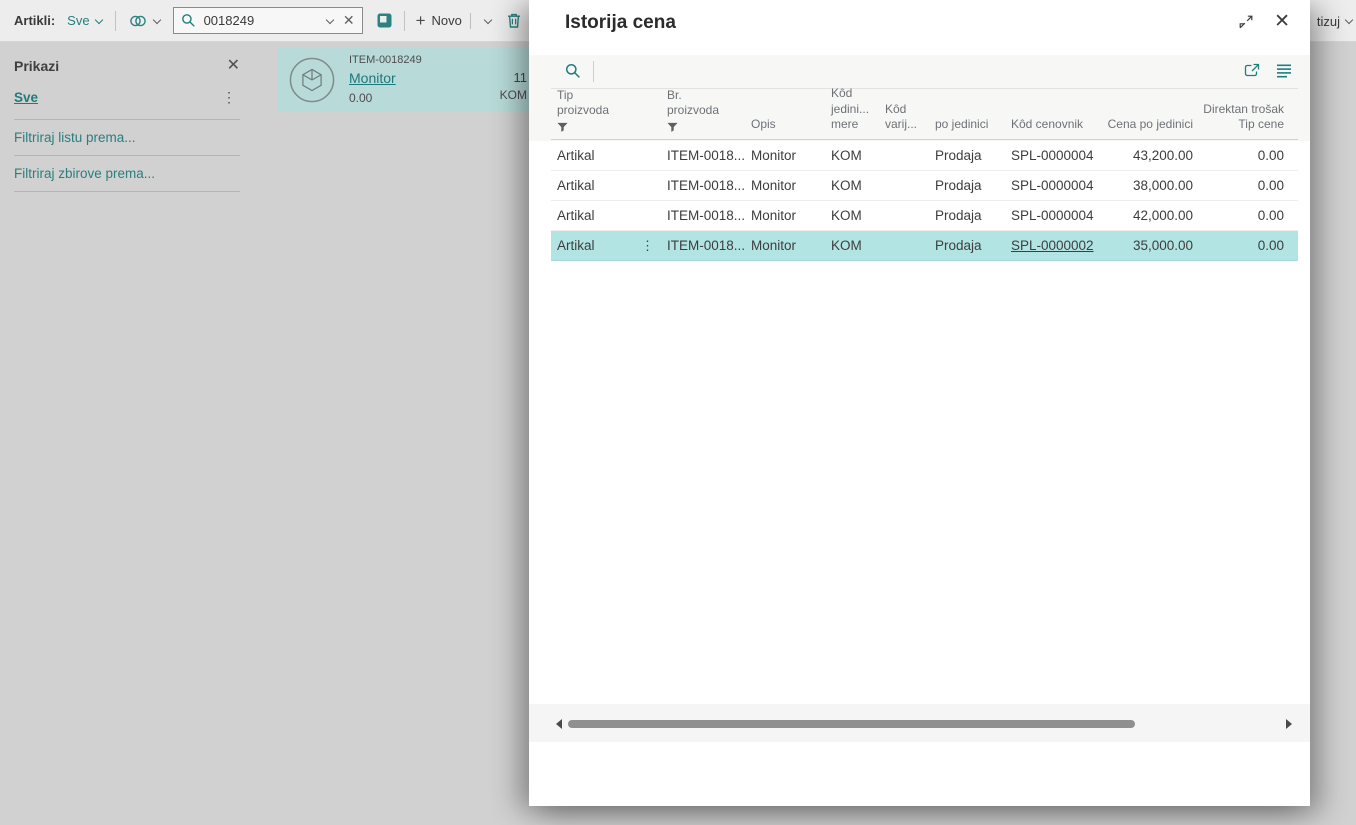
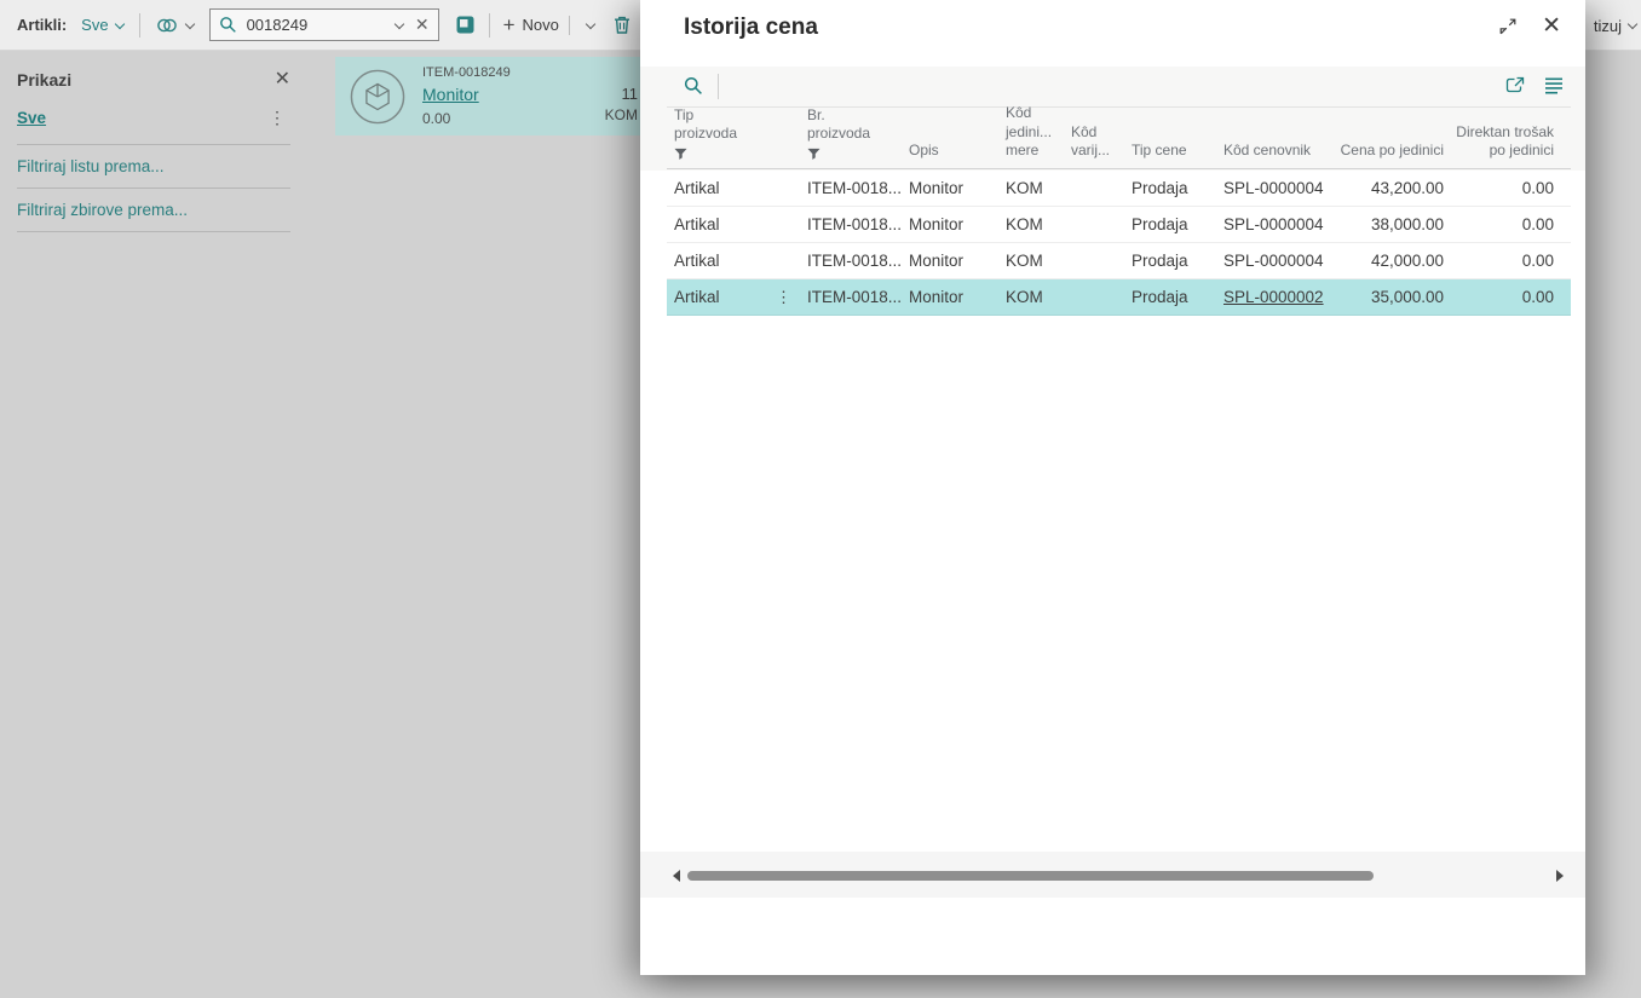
  Artikli:
  Sve
  0018249
  ✕
  Novo
  tizuj
  Prikazi
  ✕
  Sve
  ⋮
  Filtriraj listu prema...
  Filtriraj zbirove prema...
  ITEM-0018249
  Monitor
  0.00
  11
  KOM
  Istorija cena
  ✕
  Tip
  proizvoda
  Br.
  proizvoda
  Opis
  Kôd
  jedini...
  mere
  Kôd
  varij...
- po jedinici
+ Tip cene
  Kôd cenovnik
  Cena po jedinici
  Direktan trošak
- Tip cene
+ po jedinici
  Artikal
  ITEM-0018...
  Monitor
  KOM
  Prodaja
  SPL-0000004
  43,200.00
  0.00
  Artikal
  ITEM-0018...
  Monitor
  KOM
  Prodaja
  SPL-0000004
  38,000.00
  0.00
  Artikal
  ITEM-0018...
  Monitor
  KOM
  Prodaja
  SPL-0000004
  42,000.00
  0.00
  Artikal
  ⋮
  ITEM-0018...
  Monitor
  KOM
  Prodaja
  SPL-0000002
  35,000.00
  0.00
